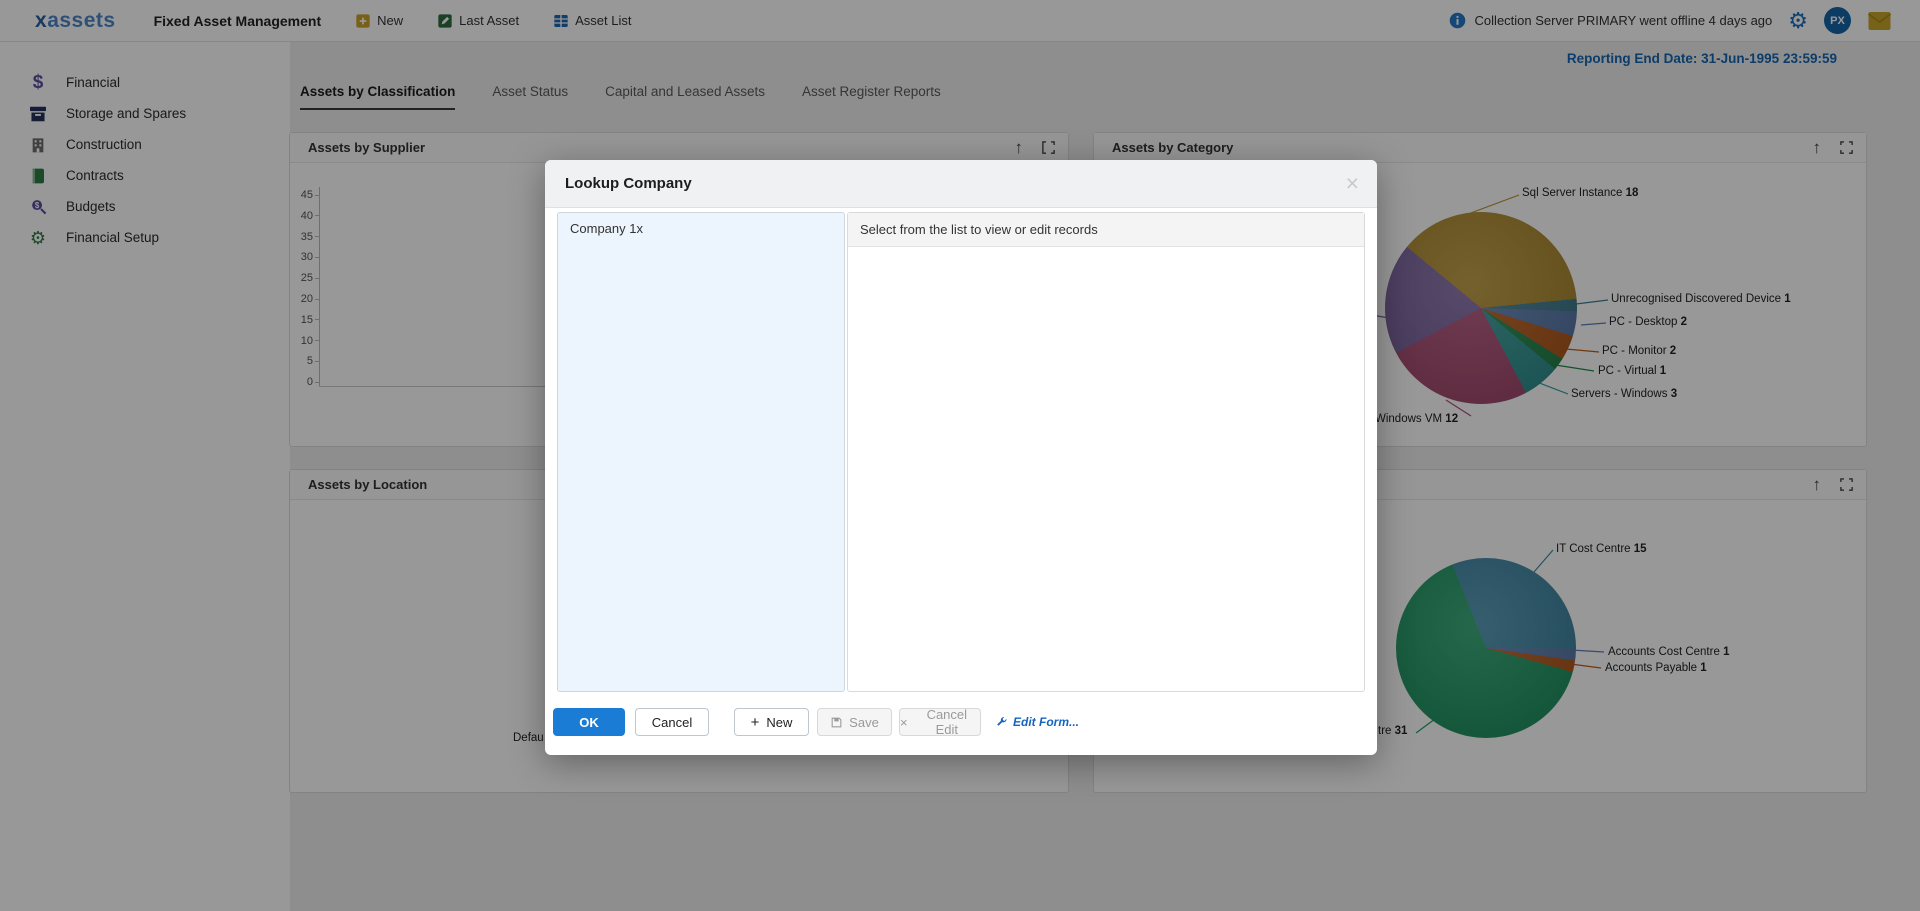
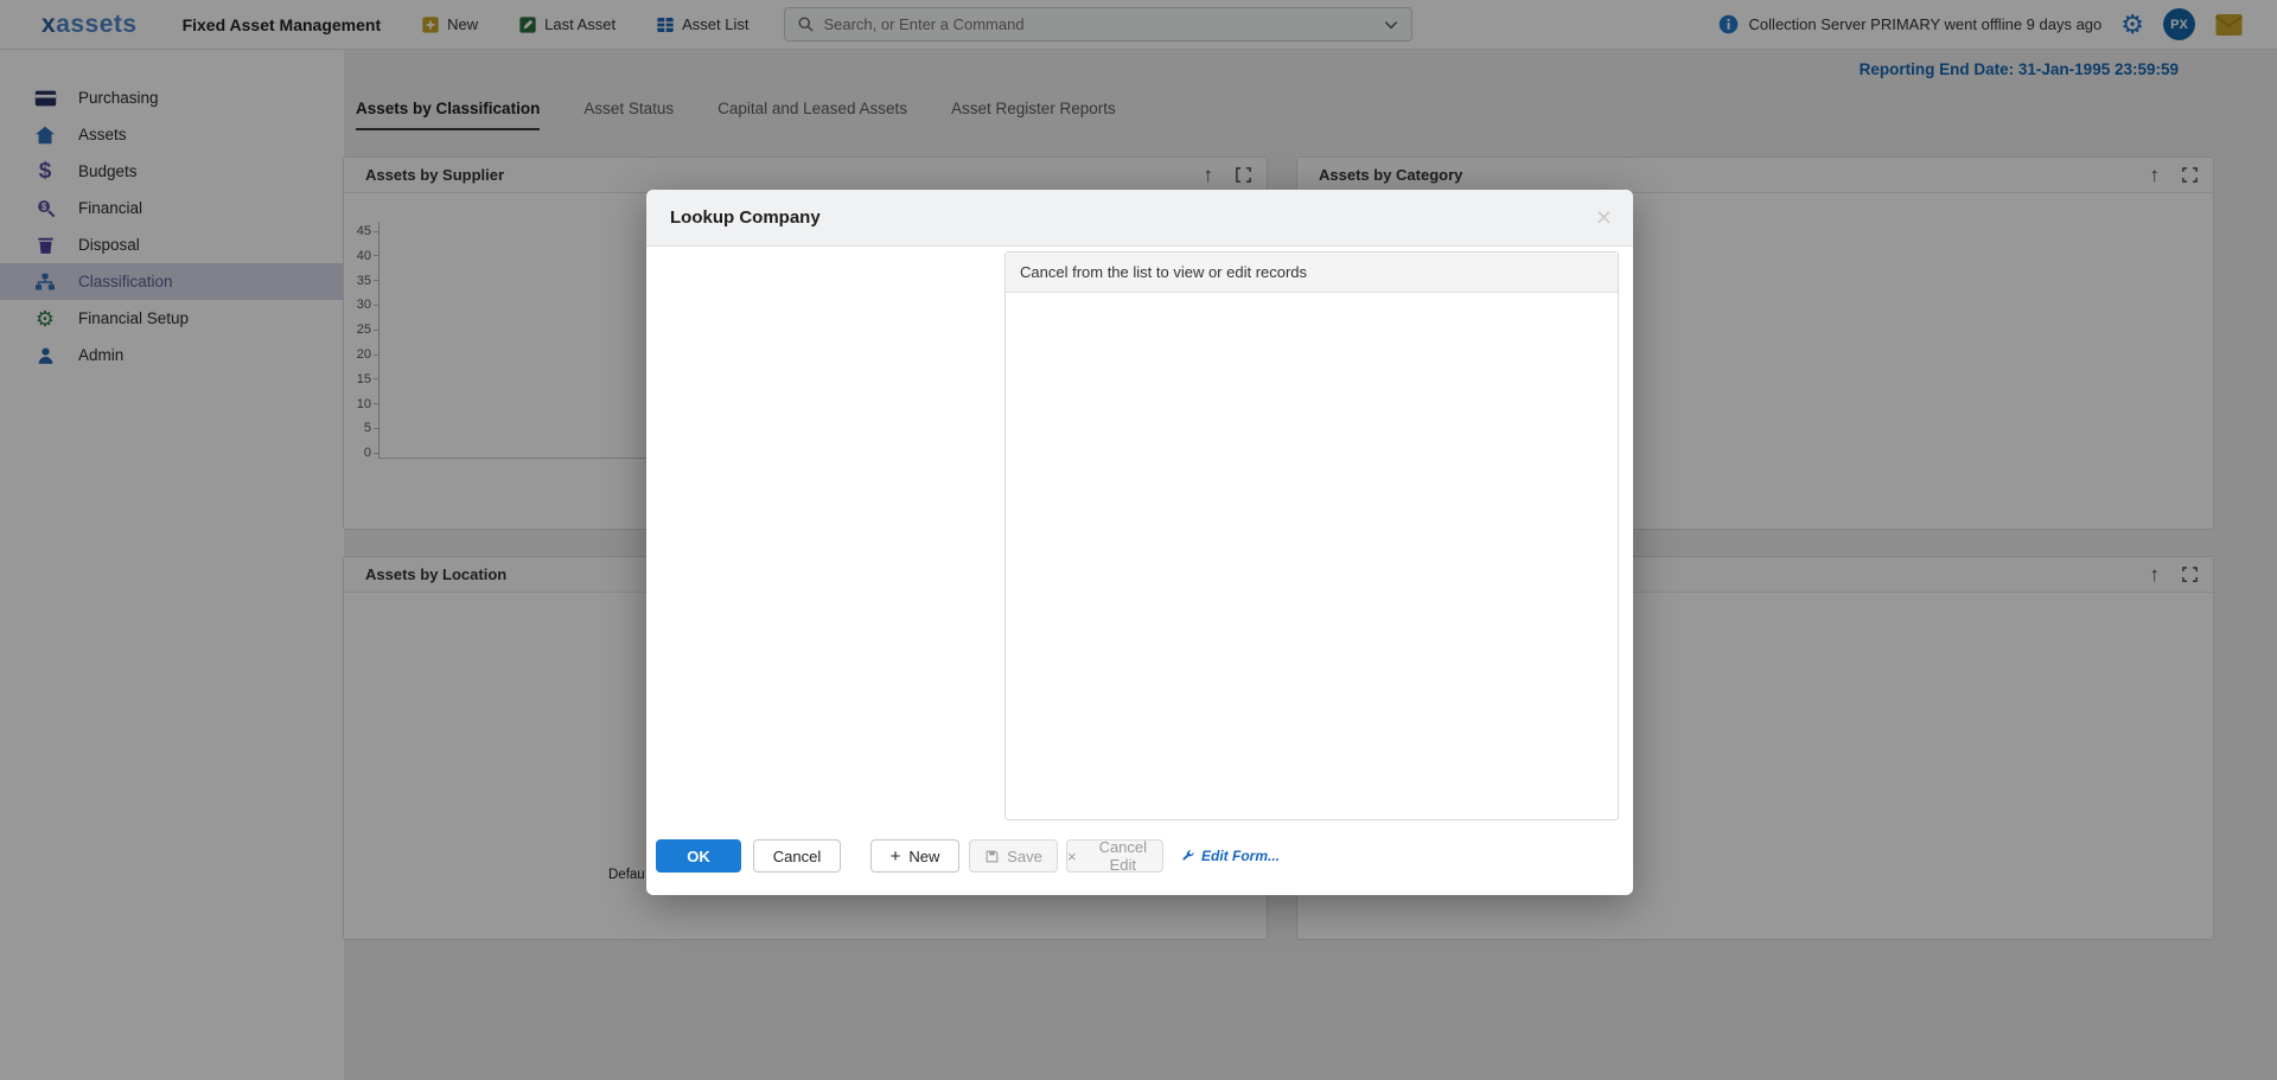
  xassets
  Fixed Asset Management
  New
  Last Asset
  Asset List
+ Search, or Enter a Command
- Collection Server PRIMARY went offline 4 days ago
+ Collection Server PRIMARY went offline 9 days ago
  ⚙
  PX
+ Purchasing
+ Assets
  $
- Financial
+ Budgets
- Storage and Spares
- Construction
- Contracts
  $
- Budgets
+ Financial
+ Disposal
+ Classification
  ⚙
  Financial Setup
+ Admin
- Reporting End Date: 31-Jun-1995 23:59:59
+ Reporting End Date: 31-Jan-1995 23:59:59
  Assets by Classification
  Asset Status
  Capital and Leased Assets
  Asset Register Reports
  Assets by Supplier
  ↑
  45
  40
  35
  30
  25
  20
  15
  10
  5
  0
  Assets by Category
  ↑
- Sql Server Instance 18
- Unrecognised Discovered Device 1
- PC - Desktop 2
- PC - Monitor 2
- PC - Virtual 1
- Servers - Windows 3
- Windows VM 12
  Assets by Location
  Defau
  ↑
- IT Cost Centre 15
- Accounts Cost Centre 1
- Accounts Payable 1
- tre 31
  Lookup Company
  ×
- Company 1x
- Select from the list to view or edit records
+ Cancel from the list to view or edit records
  OK
  Cancel
  +
  New
  Save
  ×
  Cancel Edit
  Edit Form...
